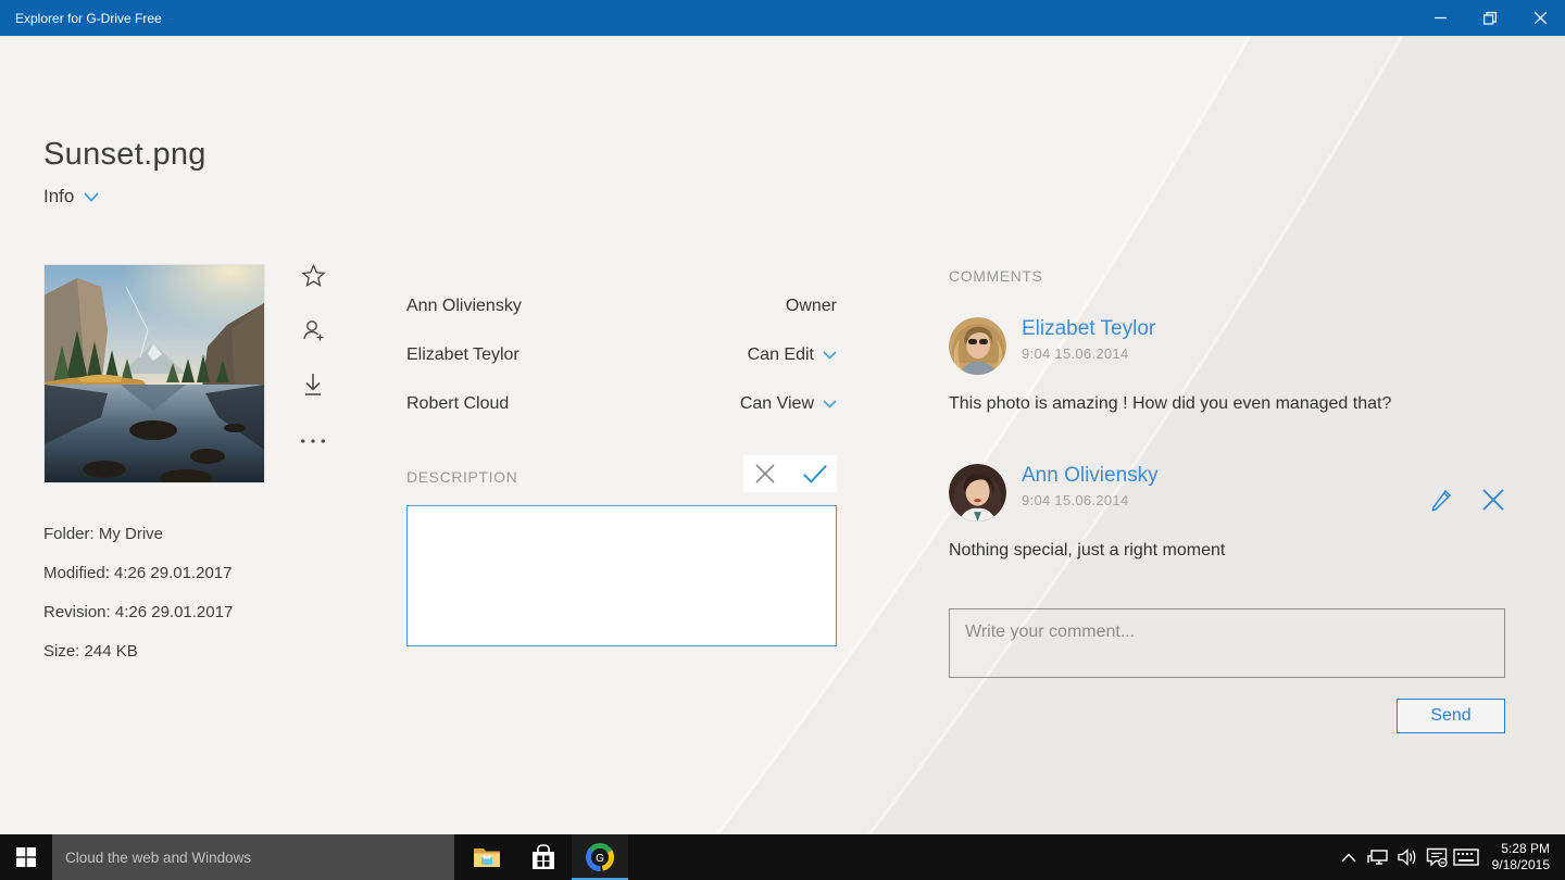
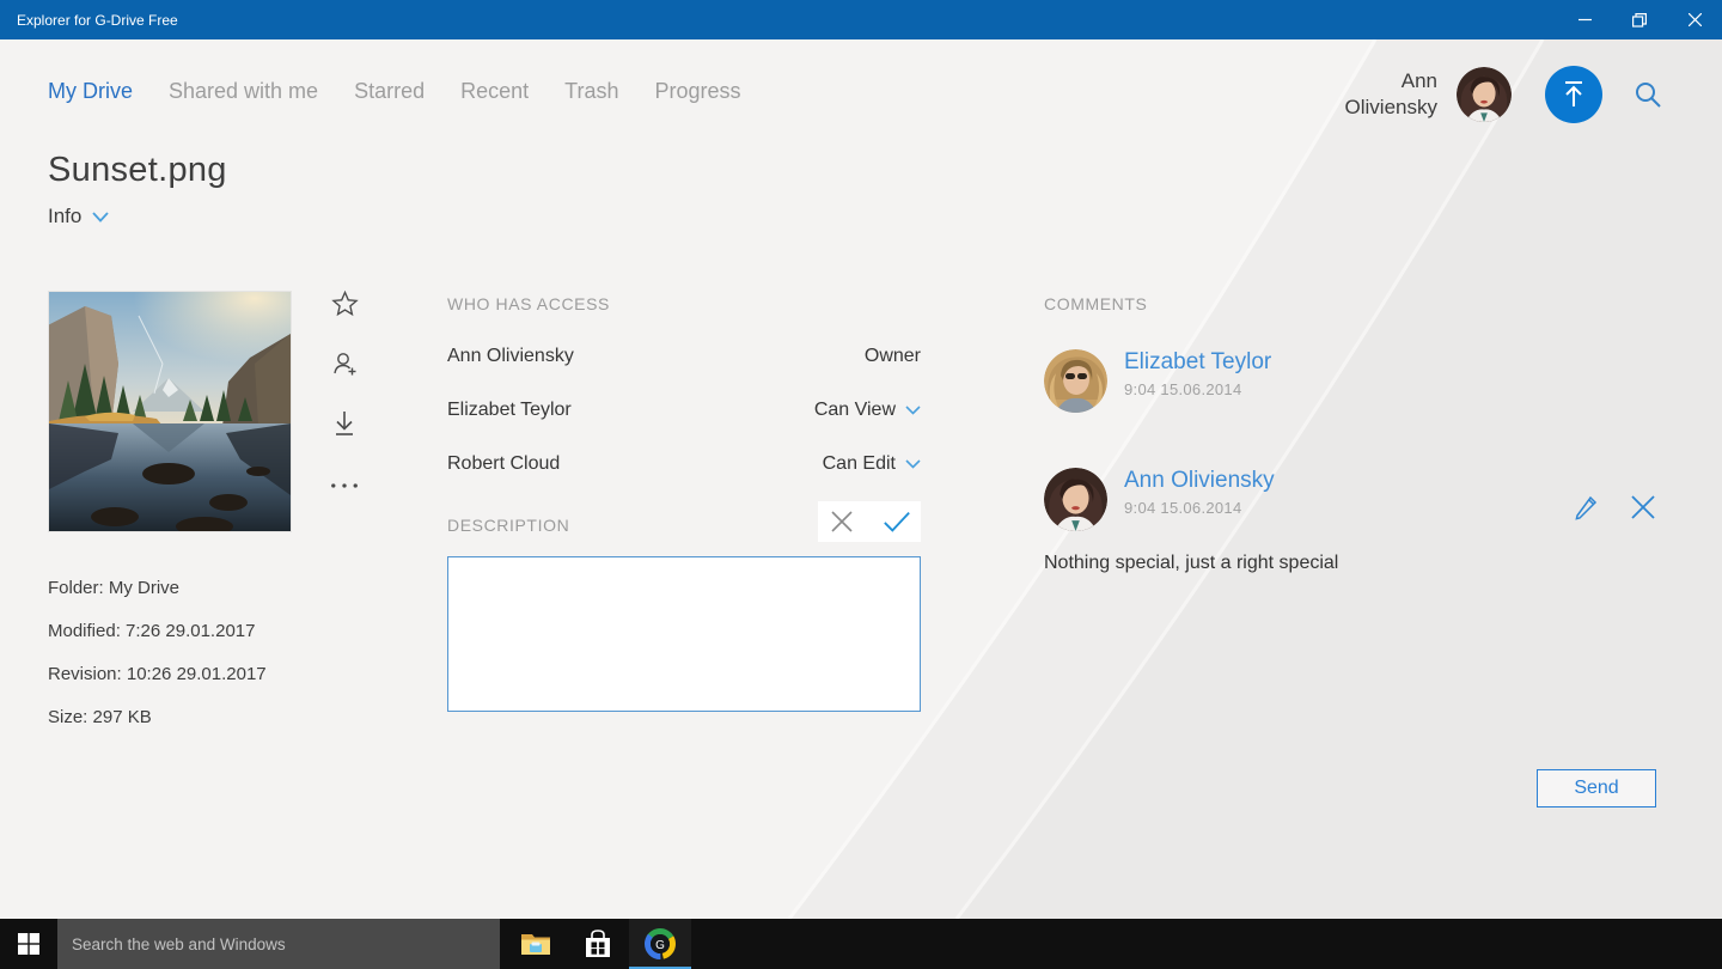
  Explorer for G-Drive Free
+ My Drive
+ Shared with me
+ Starred
+ Recent
+ Trash
+ Progress
+ Ann
+ Oliviensky
  Sunset.png
  Info
  Folder: My Drive
- Modified: 4:26 29.01.2017
+ Modified: 7:26 29.01.2017
- Revision: 4:26 29.01.2017
+ Revision: 10:26 29.01.2017
- Size: 244 KB
+ Size: 297 KB
+ WHO HAS ACCESS
  Ann Oliviensky
  Owner
  Elizabet Teylor
- Can Edit
+ Can View
  Robert Cloud
- Can View
+ Can Edit
  DESCRIPTION
  COMMENTS
  Elizabet Teylor
  9:04 15.06.2014
- This photo is amazing ! How did you even managed that?
  Ann Oliviensky
  9:04 15.06.2014
- Nothing special, just a right moment
+ Nothing special, just a right special
- Write your comment...
  Send
- Cloud the web and Windows
+ Search the web and Windows
  G
- 5:28 PM
- 9/18/2015
